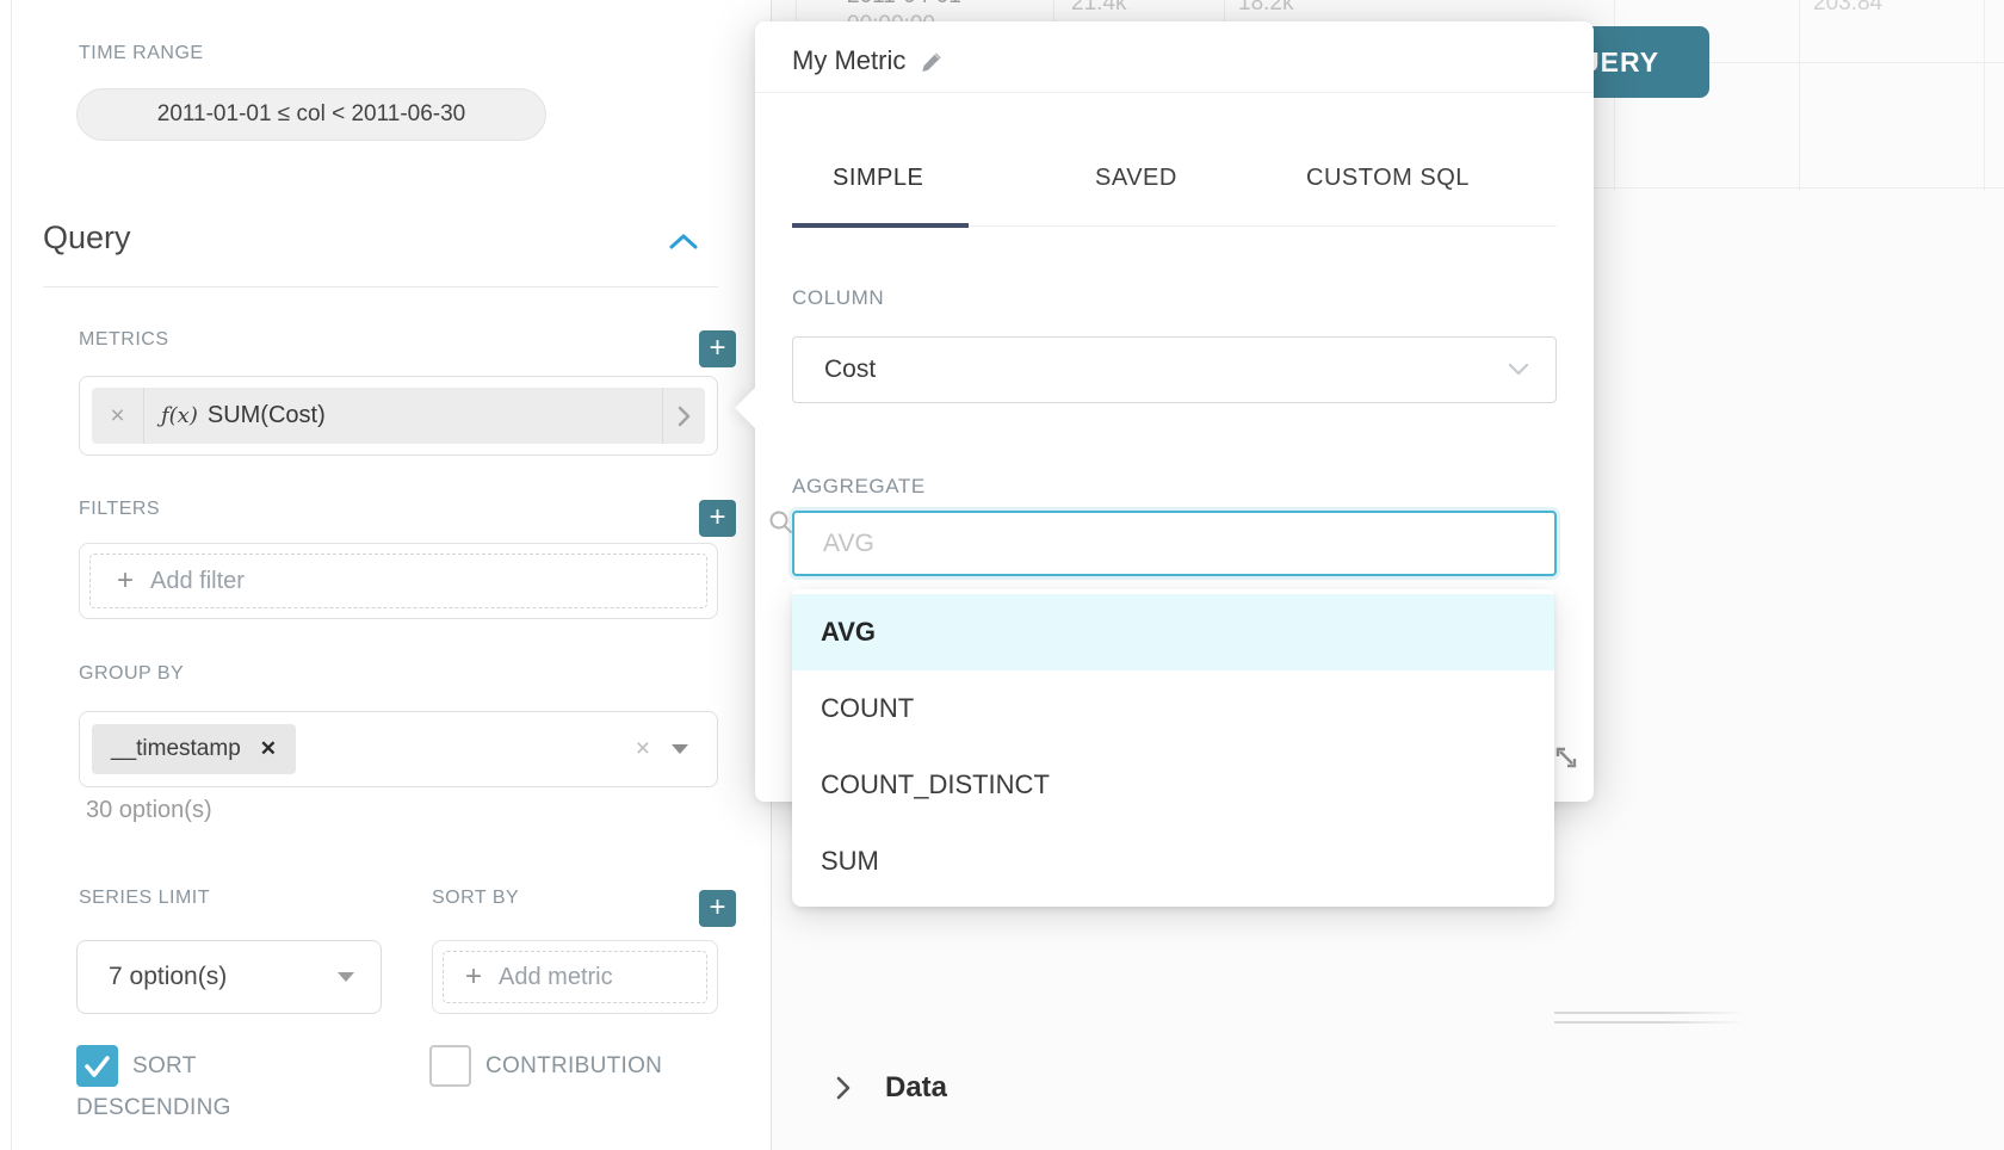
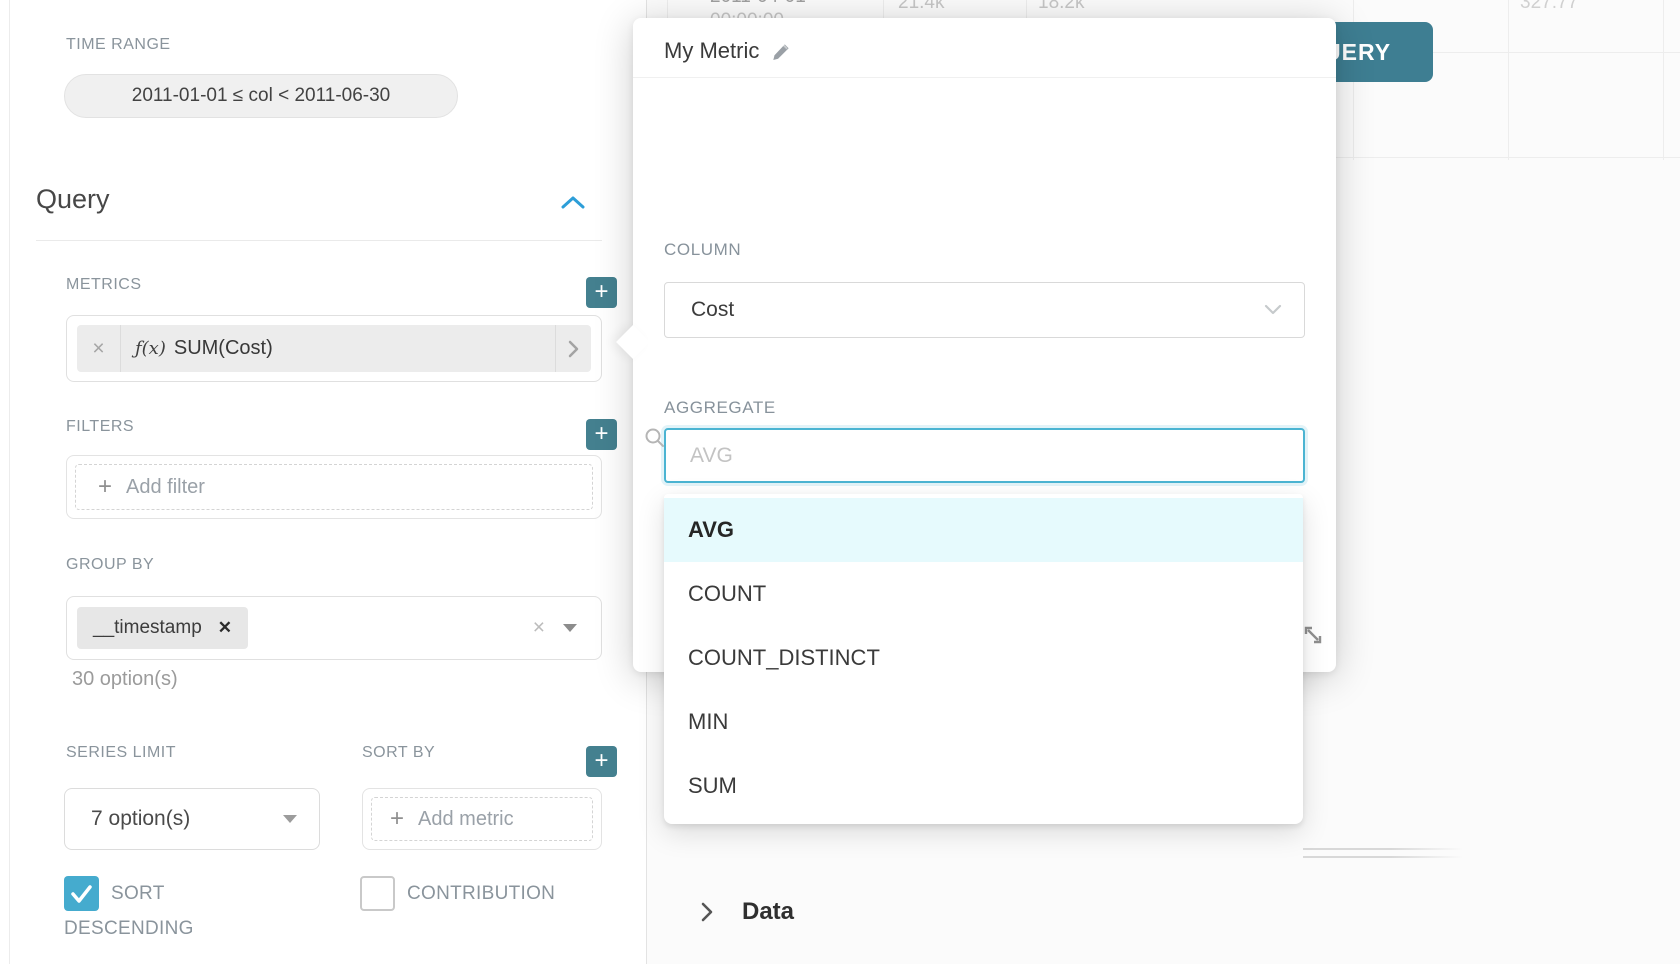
  TIME RANGE
  2011-01-01 ≤ col < 2011-06-30
  Query
  METRICS
  +
  ×
  ƒ(x)
  SUM(Cost)
  FILTERS
  +
  +
  Add filter
  GROUP BY
  __timestamp
  ✕
  ×
  30 option(s)
  SERIES LIMIT
  SORT BY
  +
  7 option(s)
  +
  Add metric
  SORT DESCENDING
  CONTRIBUTION
  21.4k
  18.2k
- 203.84
+ 327.77
  Data
  My Metric
- SIMPLE
- SAVED
- CUSTOM SQL
  COLUMN
  Cost
  AGGREGATE
  AVG
  AVG
  COUNT
  COUNT_DISTINCT
+ MIN
  SUM
